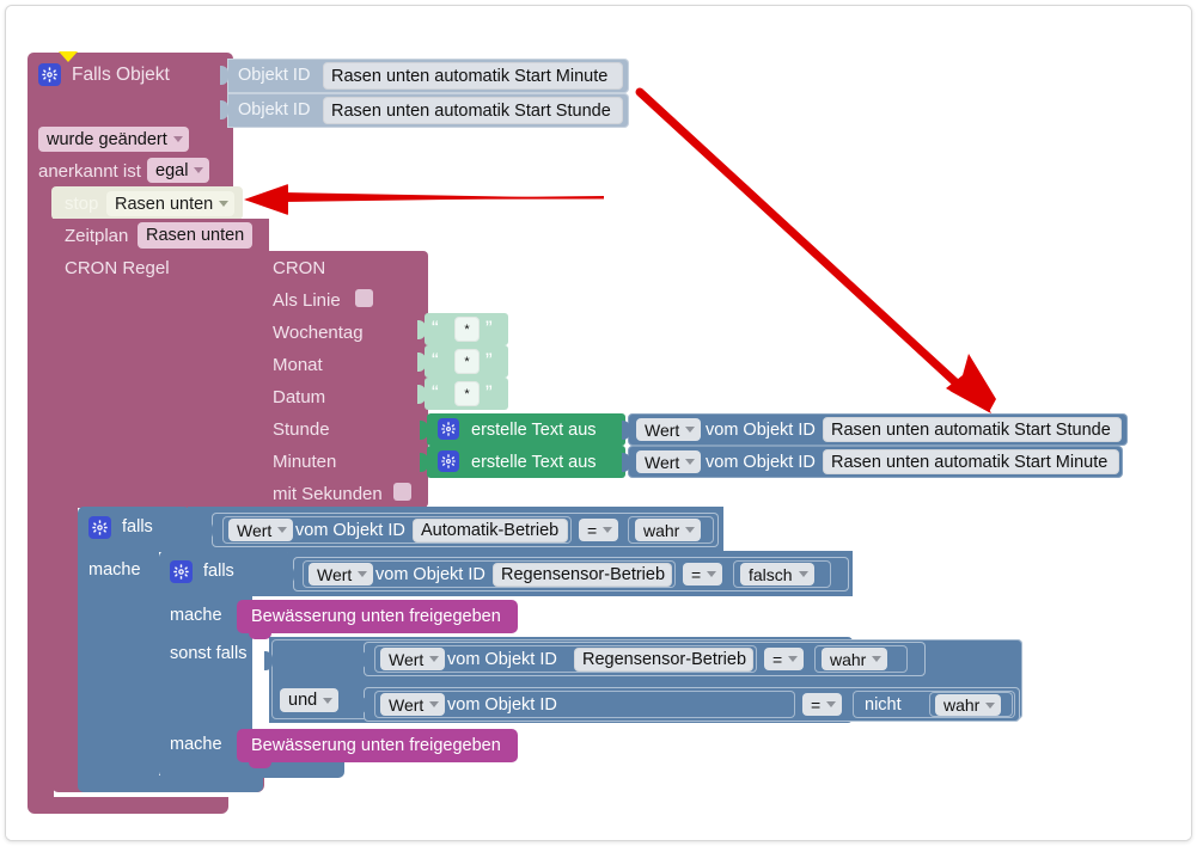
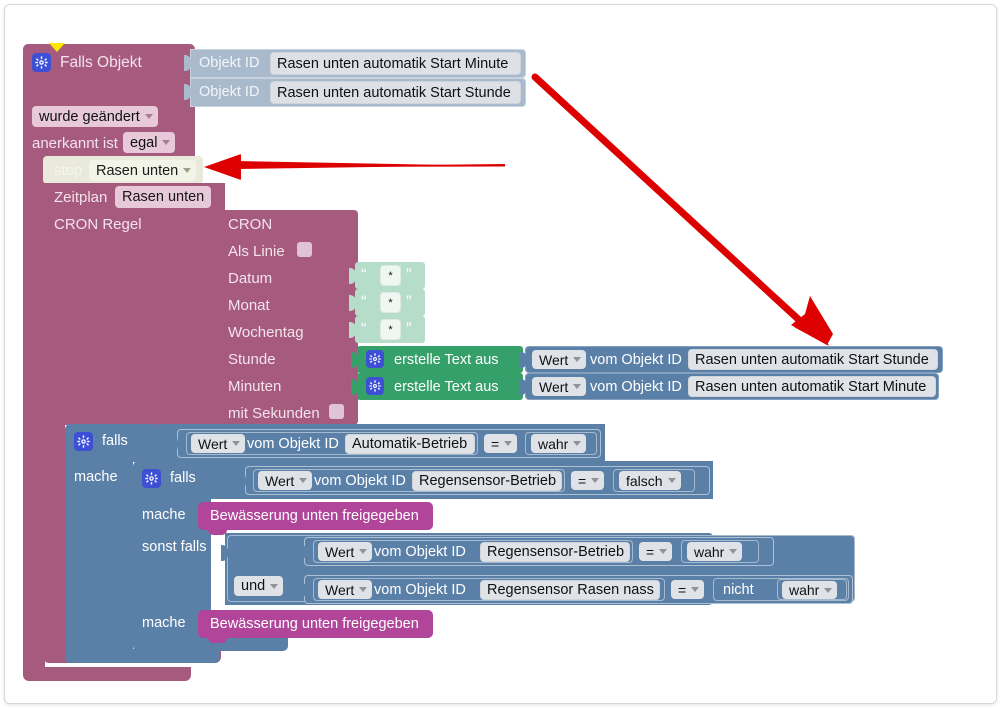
  Falls Objekt
  Objekt ID
  Rasen unten automatik Start Minute
  Objekt ID
  Rasen unten automatik Start Stunde
  wurde geändert
  anerkannt ist
  egal
  Rasen unten
  Zeitplan
  Rasen unten
  CRON Regel
  CRON
  Als Linie
- Wochentag
+ Datum
  “
  *
  ”
  Monat
  “
  *
  ”
- Datum
+ Wochentag
  “
  *
  ”
  Stunde
  erstelle Text aus
  Wert
  vom Objekt ID
  Rasen unten automatik Start Stunde
  Minuten
  erstelle Text aus
  Wert
  vom Objekt ID
  Rasen unten automatik Start Minute
  mit Sekunden
  falls
  Wert
  vom Objekt ID
  Automatik-Betrieb
  =
  wahr
  mache
  falls
  Wert
  vom Objekt ID
  Regensensor-Betrieb
  =
  falsch
  mache
  Bewässerung unten freigegeben
  sonst falls
  Wert
  vom Objekt ID
  Regensensor-Betrieb
  =
  wahr
  und
  Wert
  vom Objekt ID
+ Regensensor Rasen nass
  =
  nicht
  wahr
  mache
  Bewässerung unten freigegeben
